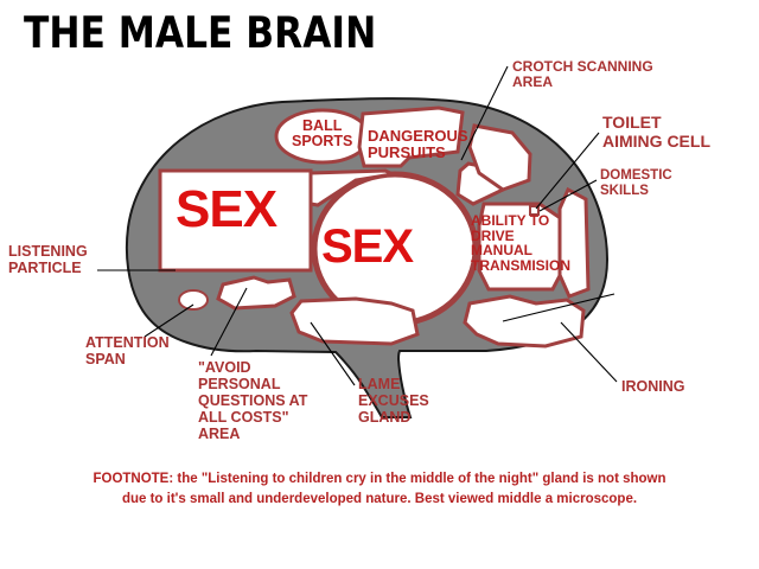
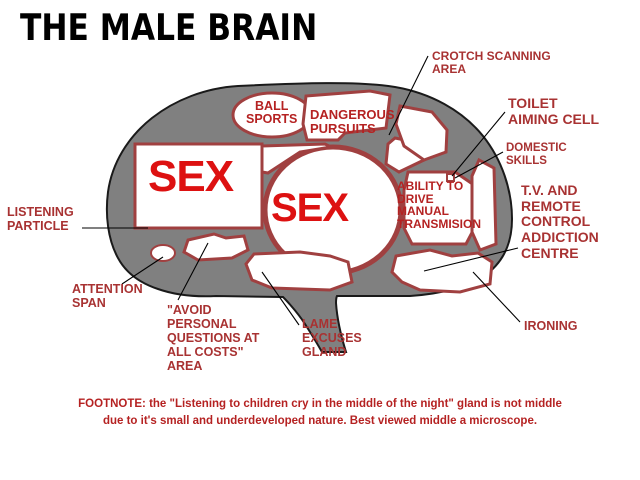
  THE MALE BRAIN
  SEX
  SEX
  BALL
  SPORTS
  DANGEROUS
  PURSUITS
  ABILITY TO
  DRIVE
  MANUAL
  TRANSMISION
  CROTCH SCANNING
  AREA
  TOILET
  AIMING CELL
  DOMESTIC
  SKILLS
+ T.V. AND
+ REMOTE
+ CONTROL
+ ADDICTION
+ CENTRE
  IRONING
  LISTENING
  PARTICLE
  ATTENTION
  SPAN
  "AVOID
  PERSONAL
  QUESTIONS AT
  ALL COSTS"
  AREA
  LAME
  EXCUSES
  GLAND
- FOOTNOTE: the "Listening to children cry in the middle of the night" gland is not shown
+ FOOTNOTE: the "Listening to children cry in the middle of the night" gland is not middle
  due to it's small and underdeveloped nature. Best viewed middle a microscope.
